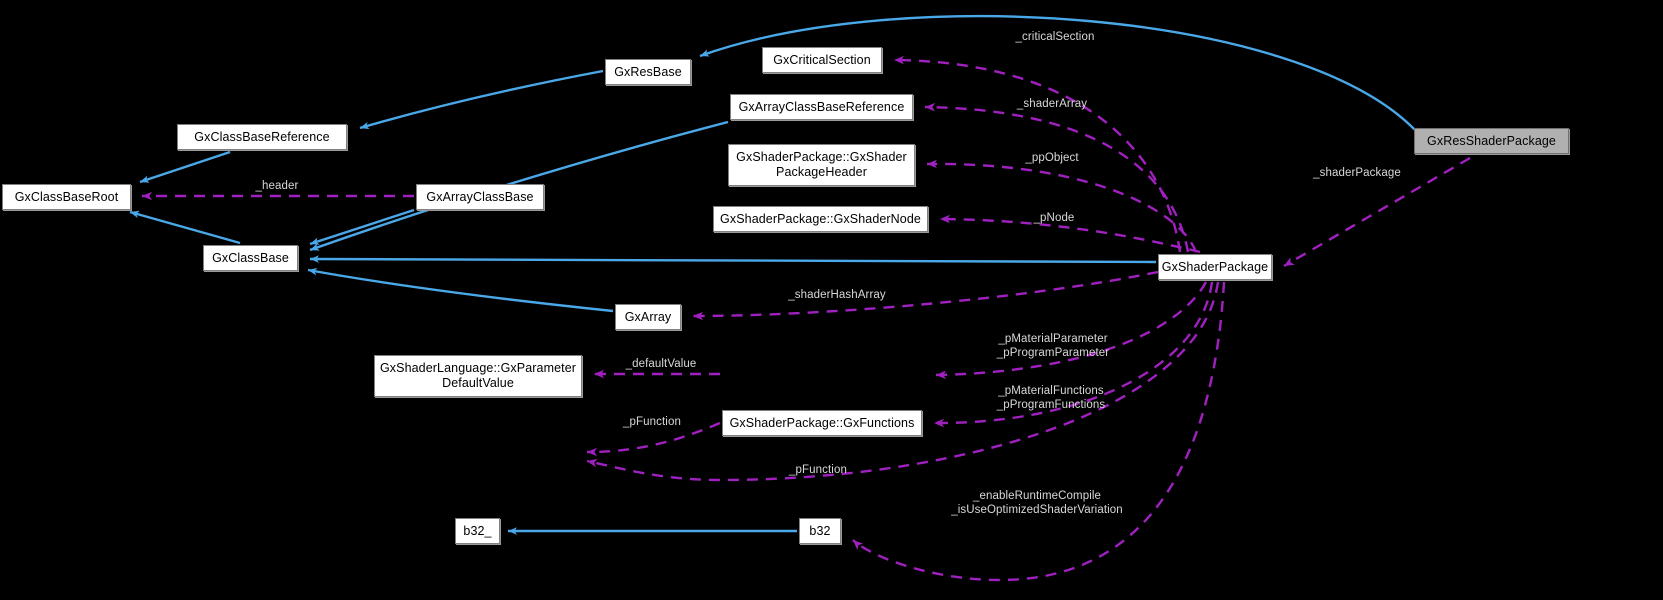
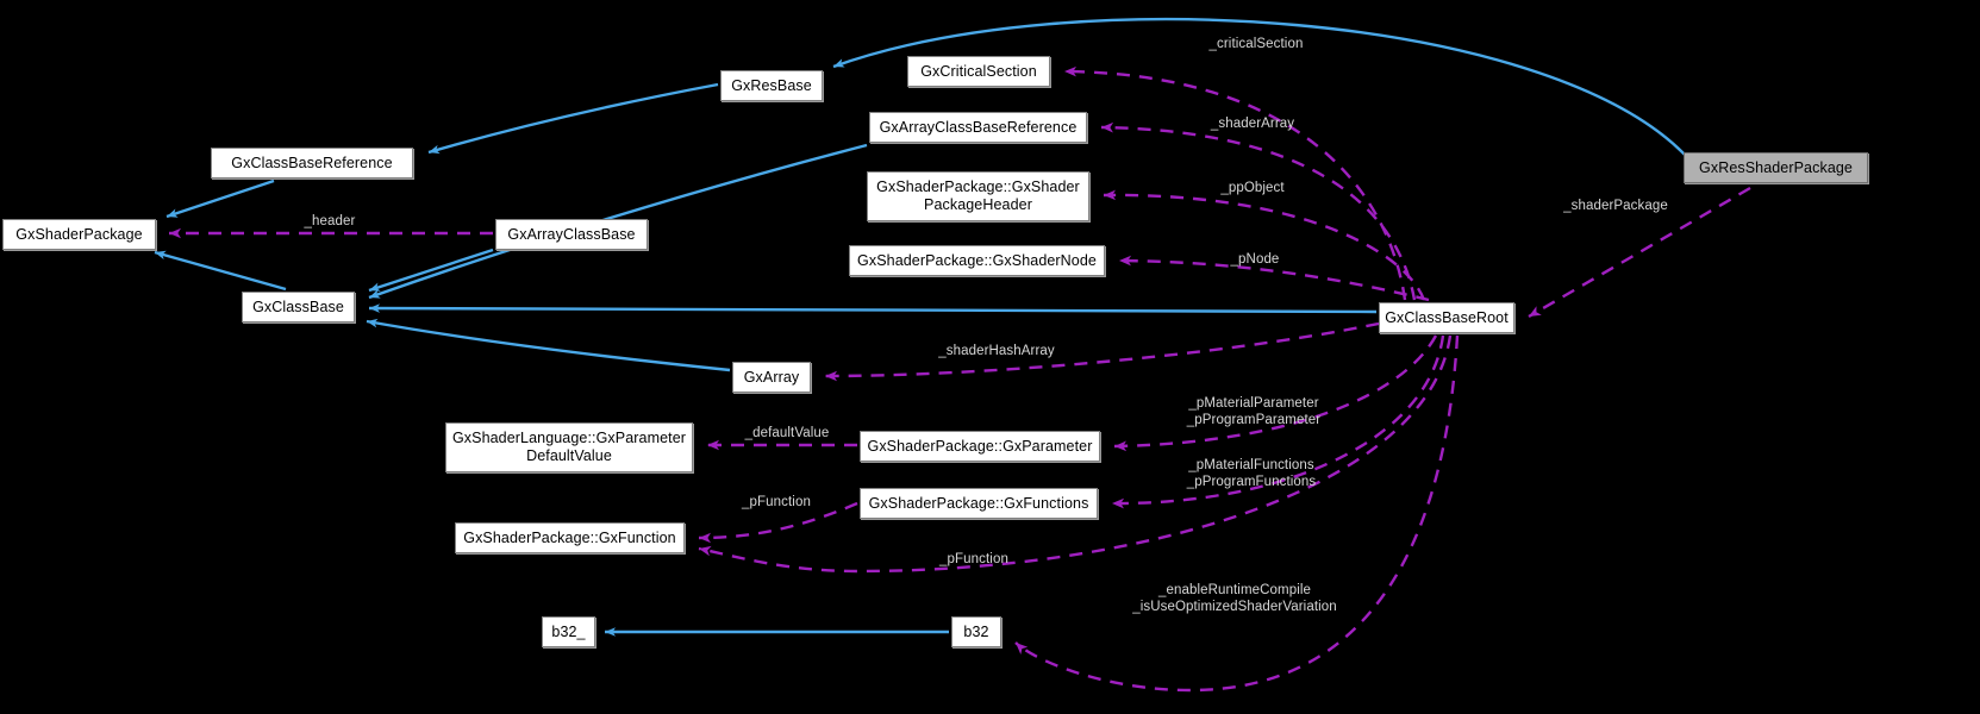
- GxClassBaseRoot
+ GxShaderPackage
  GxClassBaseReference
  GxArrayClassBase
  GxClassBase
  GxResBase
  GxCriticalSection
  GxArrayClassBaseReference
  GxShaderPackage::GxShader
  PackageHeader
  GxShaderPackage::GxShaderNode
- GxShaderPackage
+ GxClassBaseRoot
  GxArray
  GxShaderLanguage::GxParameter
  DefaultValue
+ GxShaderPackage::GxParameter
  GxShaderPackage::GxFunctions
+ GxShaderPackage::GxFunction
  b32_
  b32
  GxResShaderPackage
  _header
  _criticalSection
  _shaderArray
  _ppObject
  _pNode
  _shaderPackage
  _shaderHashArray
  _defaultValue
  _pMaterialParameter
  _pProgramParameter
  _pMaterialFunctions
  _pProgramFunctions
  _pFunction
  _pFunction
  _enableRuntimeCompile
  _isUseOptimizedShaderVariation
